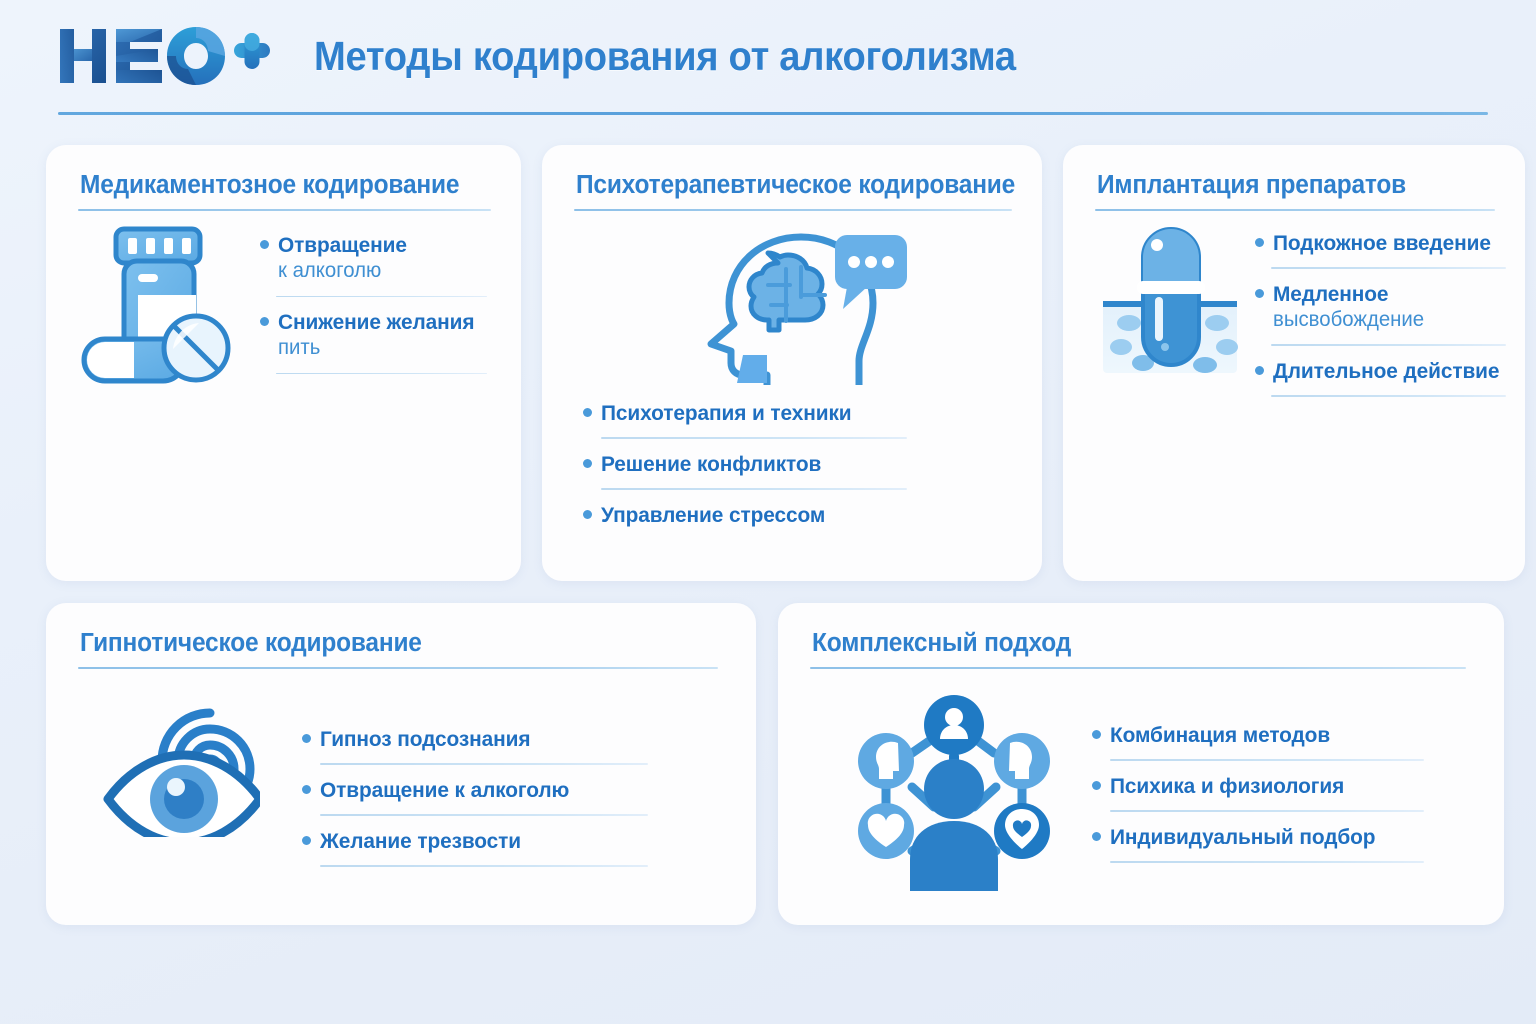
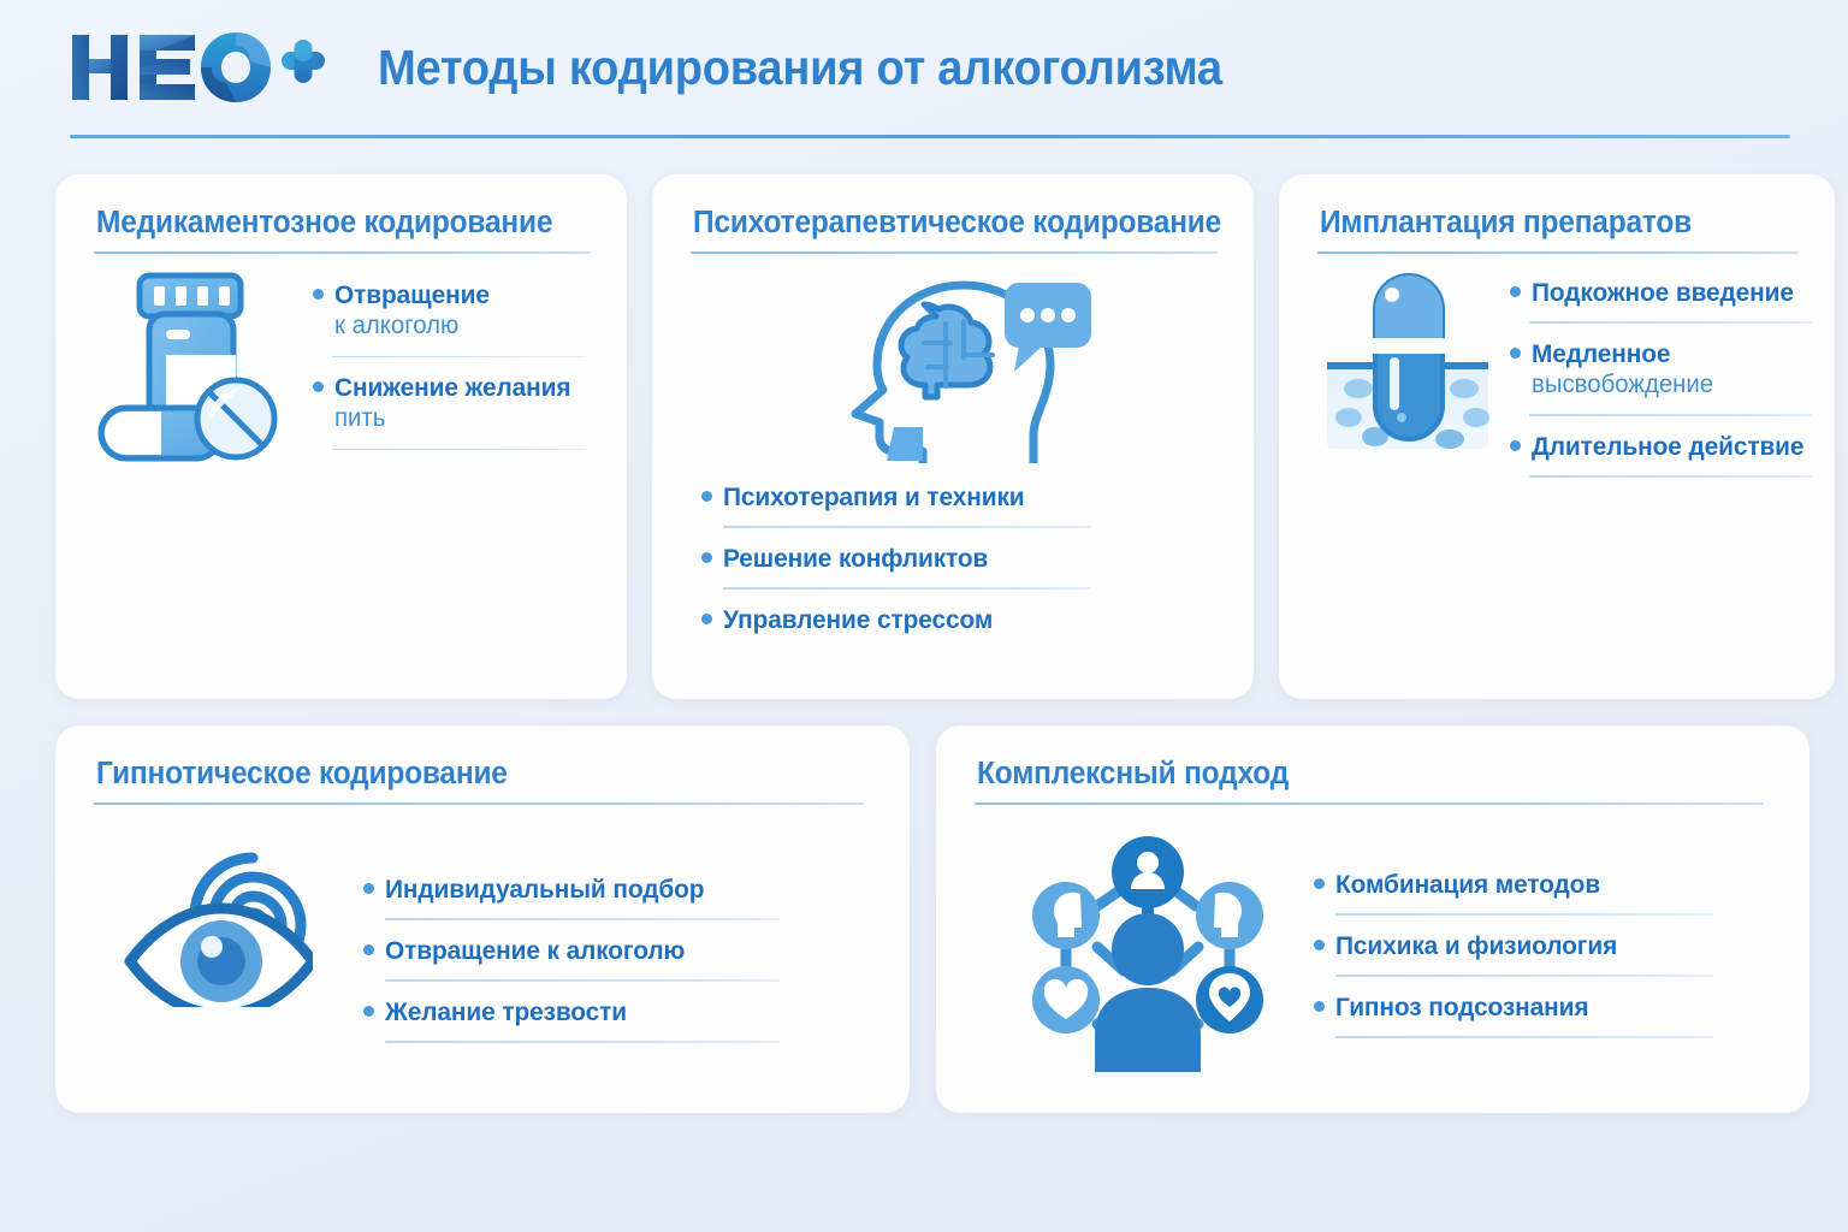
  Методы кодирования от алкоголизма
  Медикаментозное кодирование
  Отвращение
  к алкоголю
  Снижение желания
  пить
  Психотерапевтическое кодирование
  Психотерапия и техники
  Решение конфликтов
  Управление стрессом
  Имплантация препаратов
  Подкожное введение
  Медленное
  высвобождение
  Длительное действие
  Гипнотическое кодирование
- Гипноз подсознания
+ Индивидуальный подбор
  Отвращение к алкоголю
  Желание трезвости
  Комплексный подход
  Комбинация методов
  Психика и физиология
- Индивидуальный подбор
+ Гипноз подсознания
